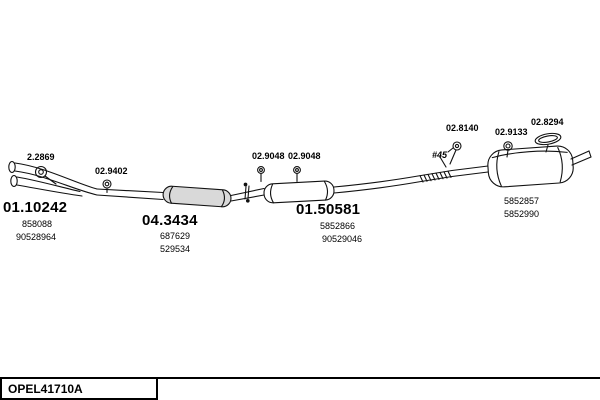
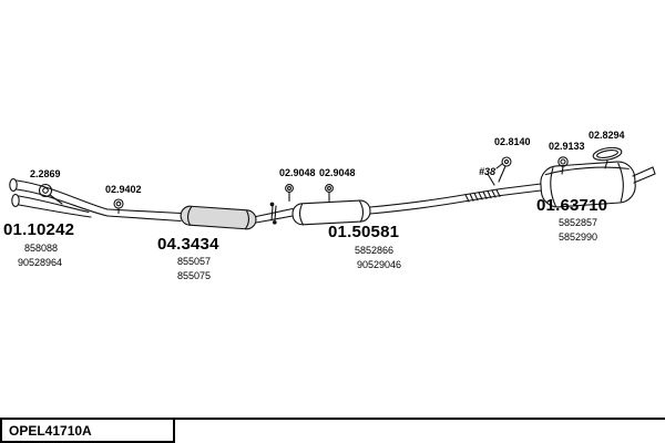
  2.2869
  01.10242
  858088
  90528964
  02.9402
  04.3434
- 687629
+ 855057
- 529534
+ 855075
  02.9048
  02.9048
  01.50581
  5852866
  90529046
  02.8140
- #45
+ #38
  02.9133
  02.8294
+ 01.63710
  5852857
  5852990
  OPEL41710A
